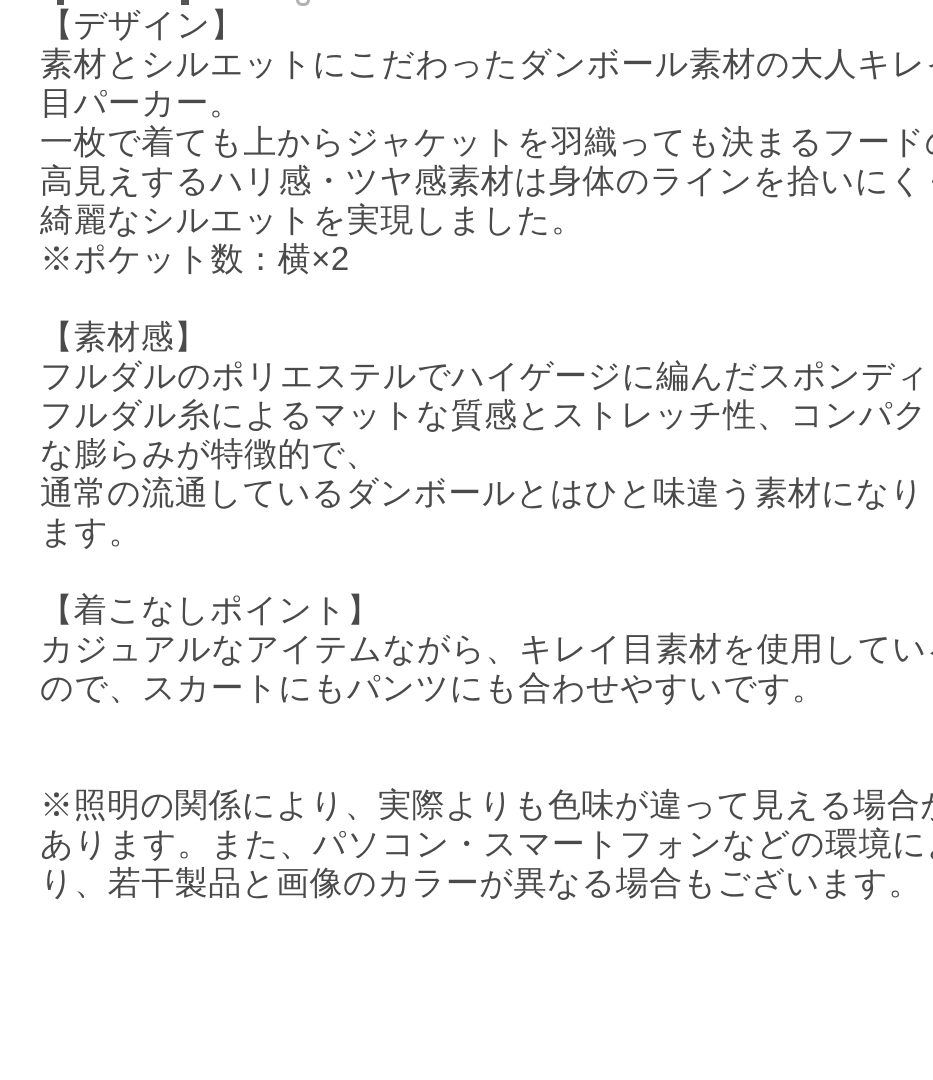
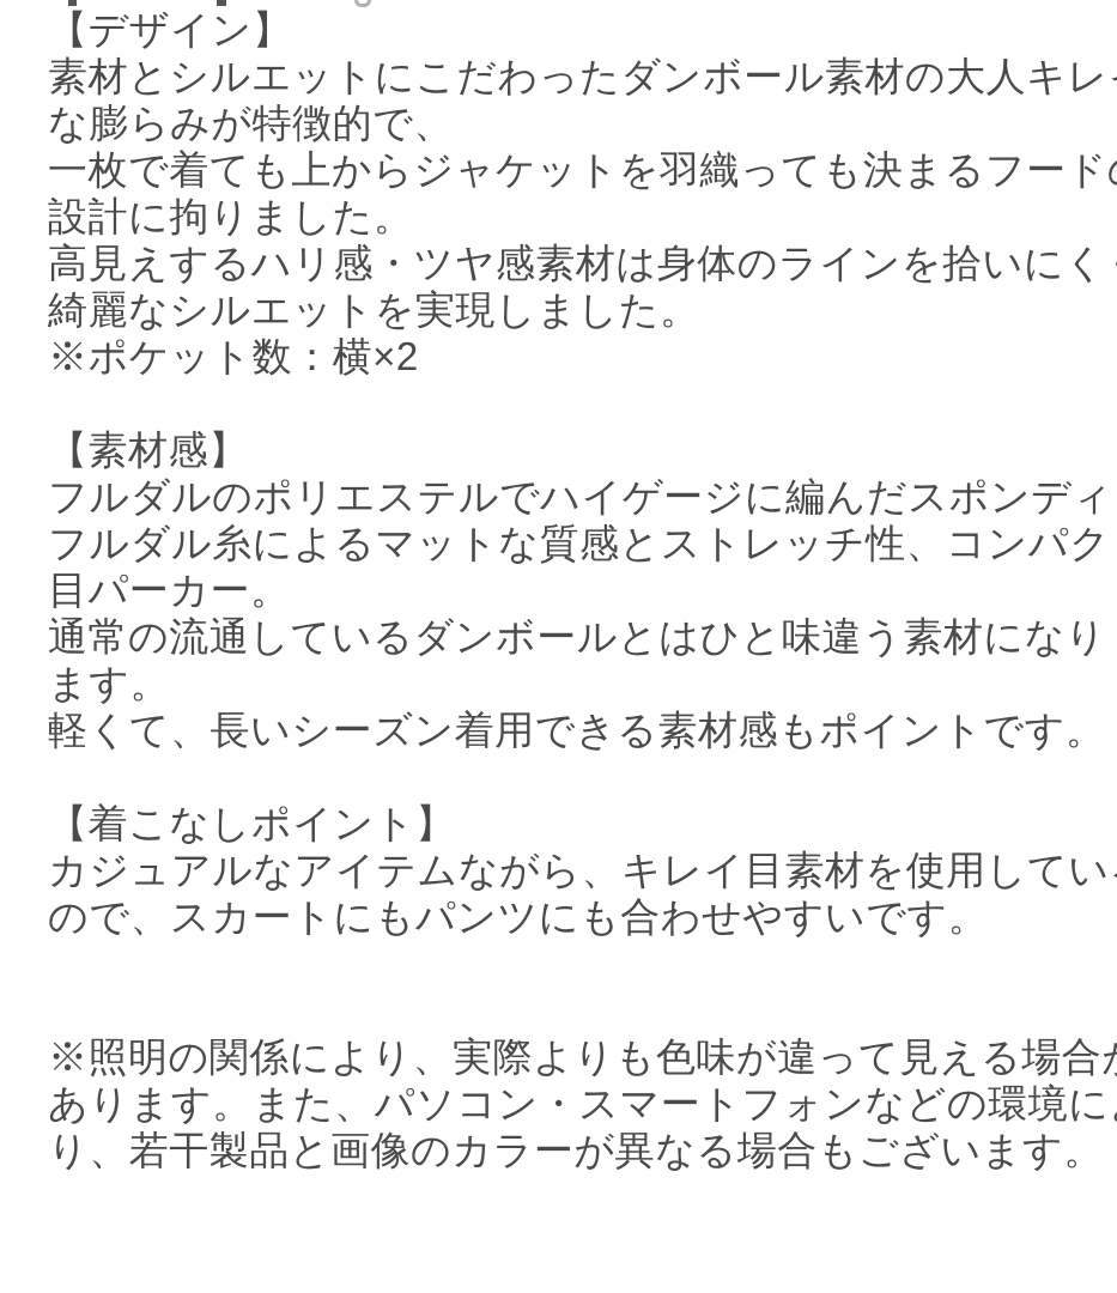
  【デザイン】
  素材とシルエットにこだわったダンボール素材の大人キレ
- 目パーカー。
+ な膨らみが特徴的で、
  一枚で着ても上からジャケットを羽織っても決まるフード
+ 設計に拘りました。
  高見えするハリ感・ツヤ感素材は身体のラインを拾いにく
  綺麗なシルエットを実現しました。
  ※ポケット数：横×2
  【素材感】
  フルダルのポリエステルでハイゲージに編んだスポンディ
  フルダル糸によるマットな質感とストレッチ性、コンパク
- な膨らみが特徴的で、
+ 目パーカー。
  通常の流通しているダンボールとはひと味違う素材になり
  ます。
+ 軽くて、長いシーズン着用できる素材感もポイントです。
  【着こなしポイント】
  カジュアルなアイテムながら、キレイ目素材を使用してい
  ので、スカートにもパンツにも合わせやすいです。
  ※照明の関係により、実際よりも色味が違って見える場合
  あります。また、パソコン・スマートフォンなどの環境に
  り、若干製品と画像のカラーが異なる場合もございます。
